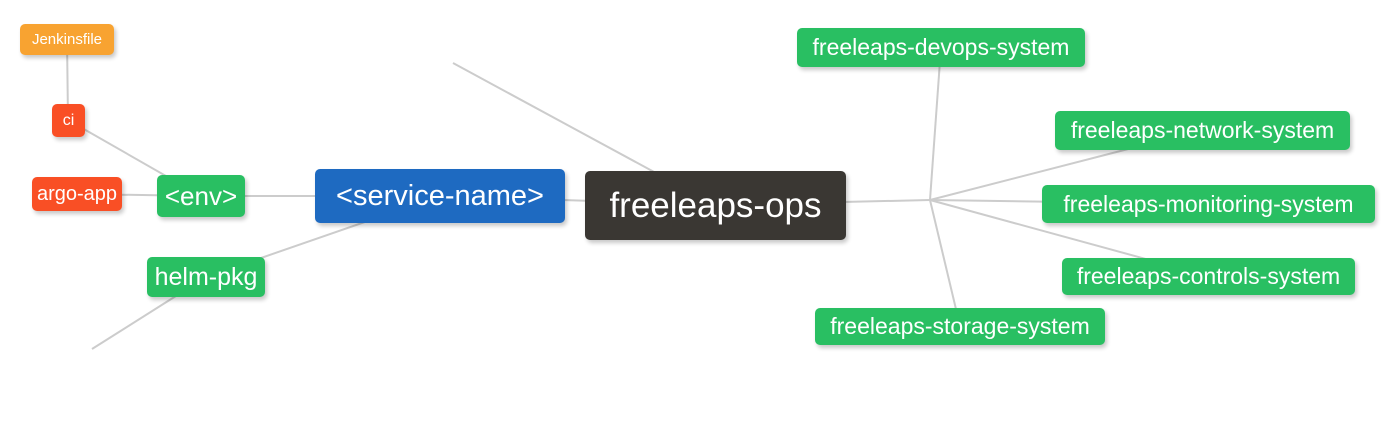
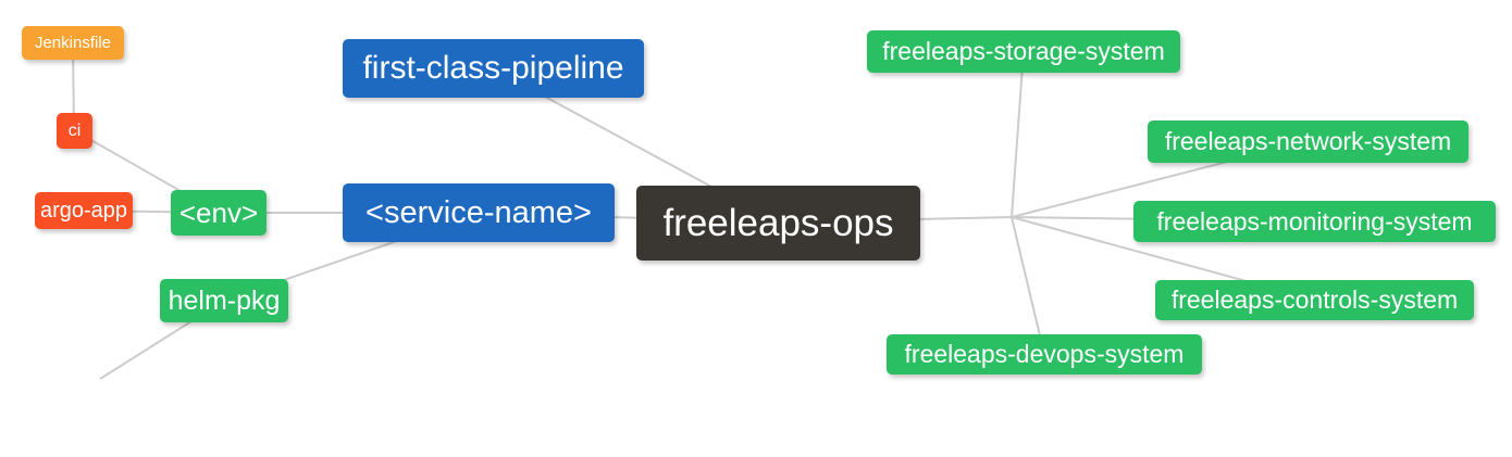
  Jenkinsfile
  ci
  argo-app
  <env>
  helm-pkg
+ first-class-pipeline
  <service-name>
  freeleaps-ops
- freeleaps-devops-system
+ freeleaps-storage-system
  freeleaps-network-system
  freeleaps-monitoring-system
  freeleaps-controls-system
- freeleaps-storage-system
+ freeleaps-devops-system
